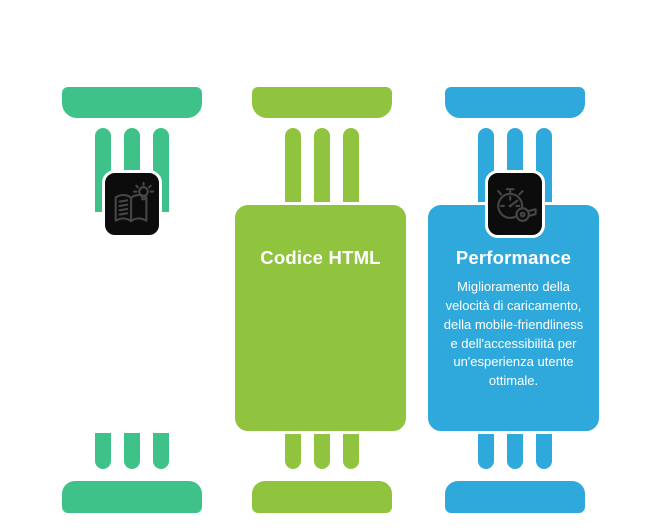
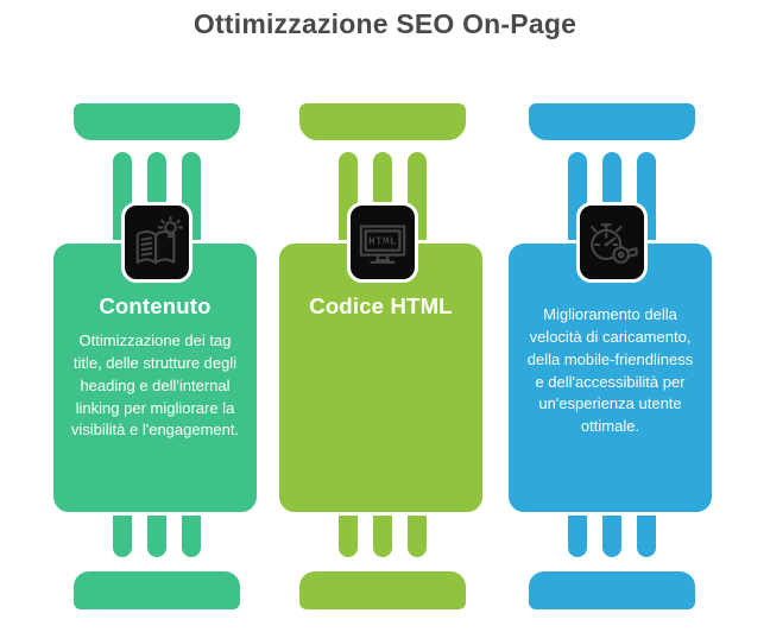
+ Ottimizzazione SEO On-Page
+ Contenuto
+ Ottimizzazione dei tag title, delle strutture degli heading e dell'internal linking per migliorare la visibilità e l'engagement.
+ HTML
  Codice HTML
- Performance
  Miglioramento della velocità di caricamento, della mobile-friendliness e dell'accessibilità per un'esperienza utente ottimale.
